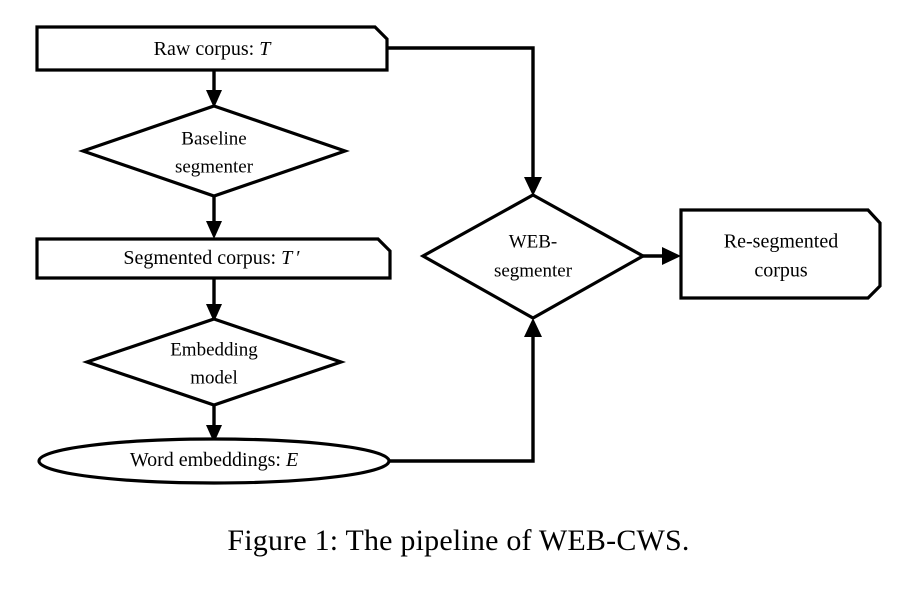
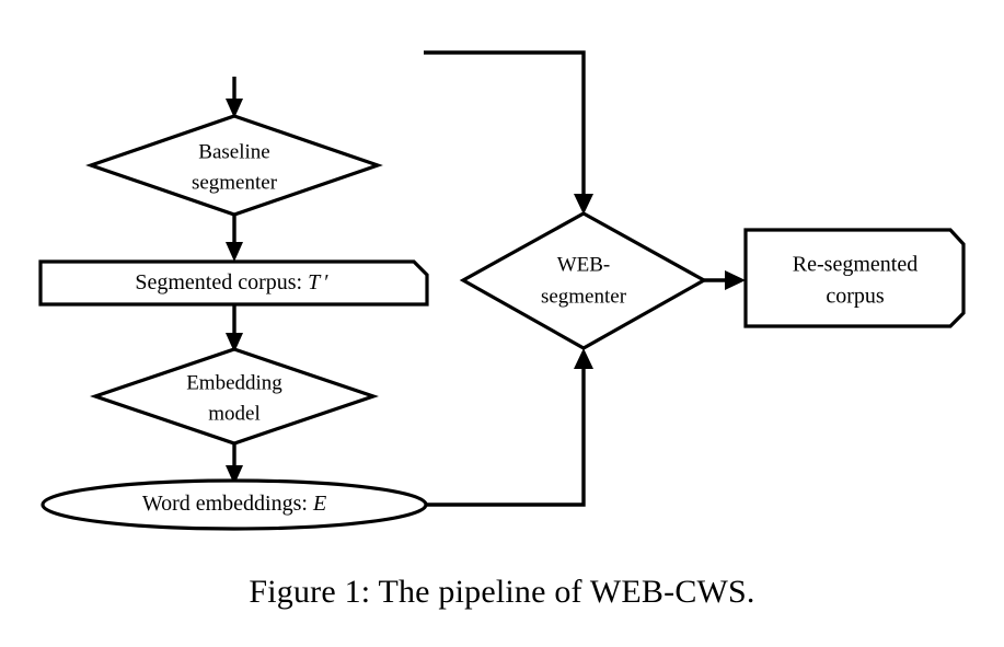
- Raw corpus: T
  Baseline
  segmenter
  Segmented corpus: T ′
  Embedding
  model
  Word embeddings: E
  WEB-
  segmenter
  Re-segmented
  corpus
  Figure 1: The pipeline of WEB-CWS.
